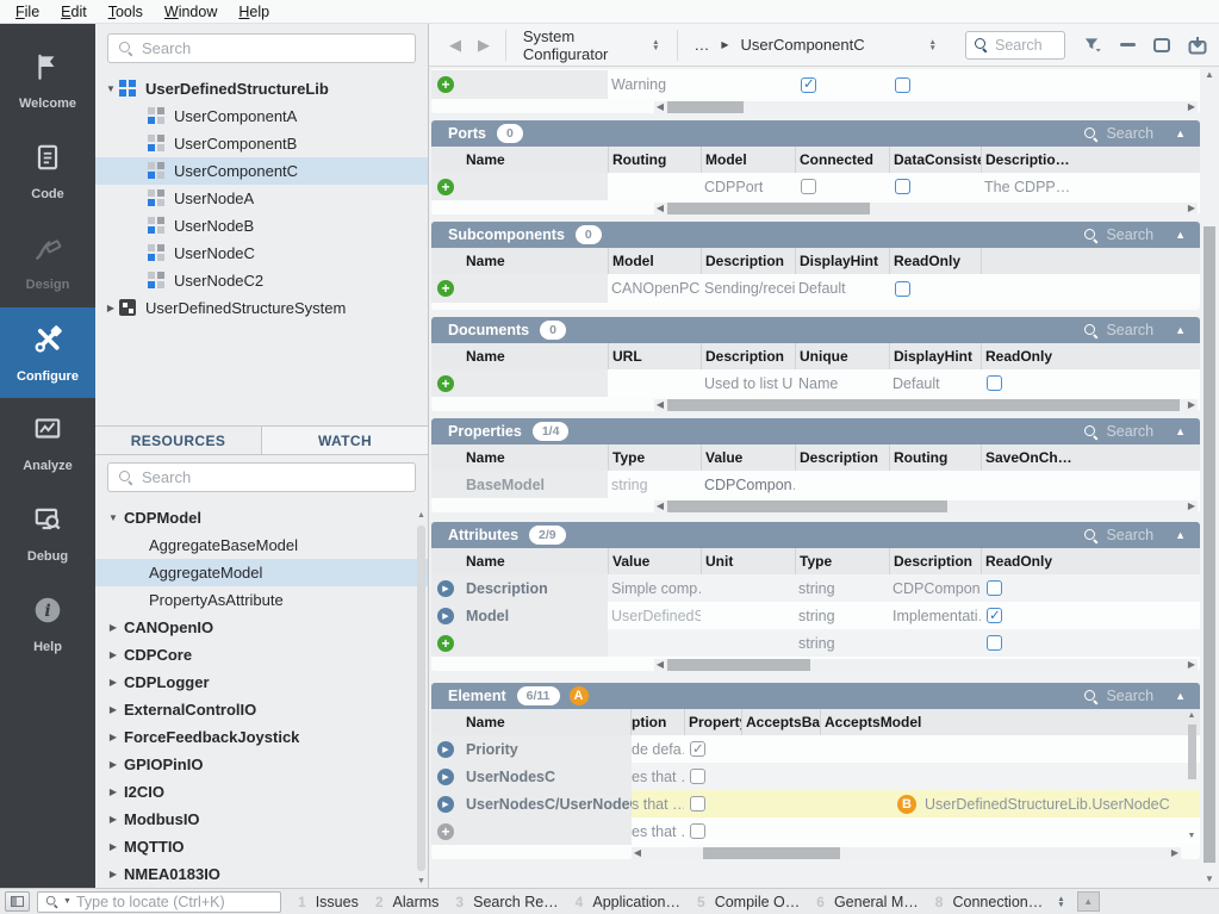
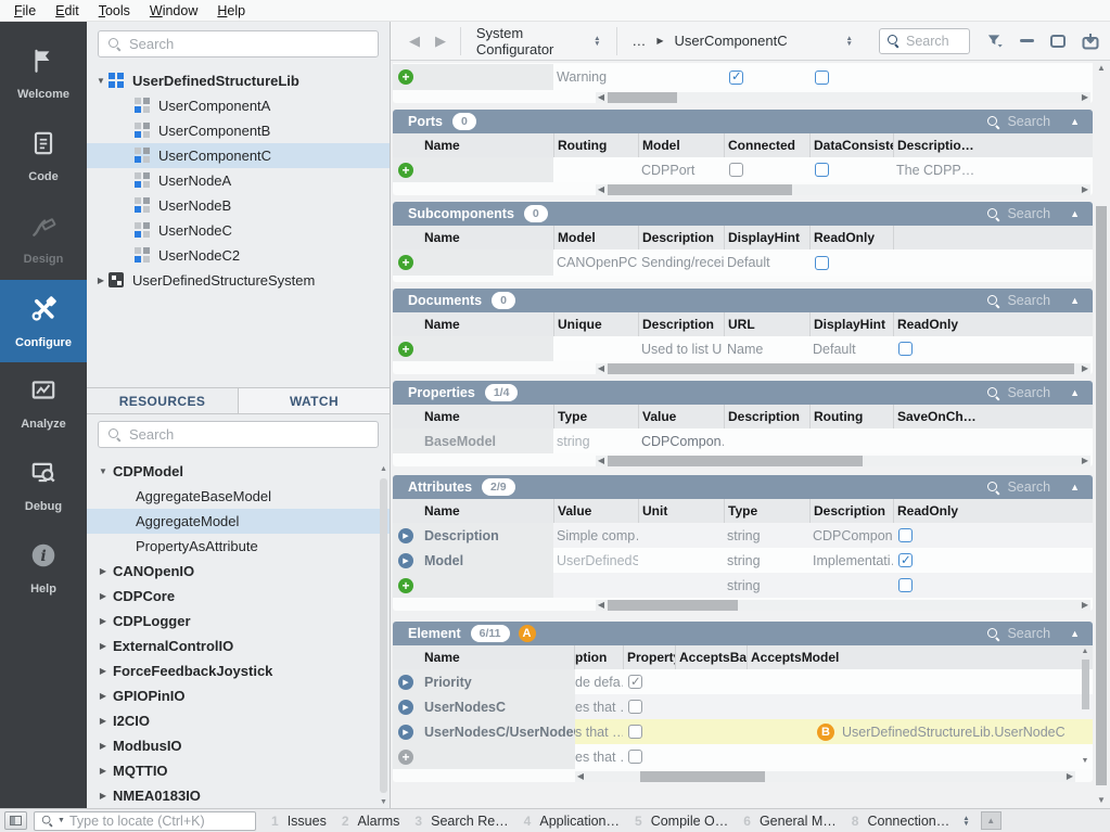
  File
  Edit
  Tools
  Window
  Help
  Welcome
  Code
  Design
  Configure
  Analyze
  Debug
  i
  Help
  Search
  ▼
  UserDefinedStructureLib
  UserComponentA
  UserComponentB
  UserComponentC
  UserNodeA
  UserNodeB
  UserNodeC
  UserNodeC2
  ▶
  UserDefinedStructureSystem
  RESOURCES
  WATCH
  Search
  ▼
  CDPModel
  AggregateBaseModel
  AggregateModel
  PropertyAsAttribute
  ▶
  CANOpenIO
  ▶
  CDPCore
  ▶
  CDPLogger
  ▶
  ExternalControlIO
  ▶
  ForceFeedbackJoystick
  ▶
  GPIOPinIO
  ▶
  I2CIO
  ▶
  ModbusIO
  ▶
  MQTTIO
  ▶
  NMEA0183IO
  ◀
  ▶
  System Configurator
  …
  ▶
  UserComponentC
  Search
  +
  Warning
  ◀
  ▶
  Ports
  0
  Search
  ▲
  Name
  Routing
  Model
  Connected
  DataConsist
  Descriptio…
  +
  CDPPort
  The CDPP…
  ◀
  ▶
  Subcomponents
  0
  Search
  ▲
  Name
  Model
  Description
  DisplayHint
  ReadOnly
  +
  CANOpenPC
  Sending/rece
  Default
  Documents
  0
  Search
  ▲
  Name
- URL
+ Unique
  Description
- Unique
+ URL
  DisplayHint
  ReadOnly
  +
  Used to list U
  Name
  Default
  ◀
  ▶
  Properties
  1/4
  Search
  ▲
  Name
  Type
  Value
  Description
  Routing
  SaveOnCh…
  BaseModel
  string
  CDPCompon
  ◀
  ▶
  Attributes
  2/9
  Search
  ▲
  Name
  Value
  Unit
  Type
  Description
  ReadOnly
  Description
  Simple comp
  string
  CDPCompon
  Model
  UserDefinedS
  string
  Implementati
  +
  string
  ◀
  ▶
  Element
  6/11
  A
  Search
  ▲
  Name
  ption
  Propert
  AcceptsBa
  AcceptsModel
  Priority
  de defa
  UserNodesC
  es that
  UserNodesC/UserNode
  s that …
  B
  UserDefinedStructureLib.UserNodeC
  +
  es that
  ◀
  ▶
  ▲
  ▼
  Type to locate (Ctrl+K)
  1
  Issues
  2
  Alarms
  3
  Search Re…
  4
  Application…
  5
  Compile O…
  6
  General M…
  8
  Connection…
  ▲
